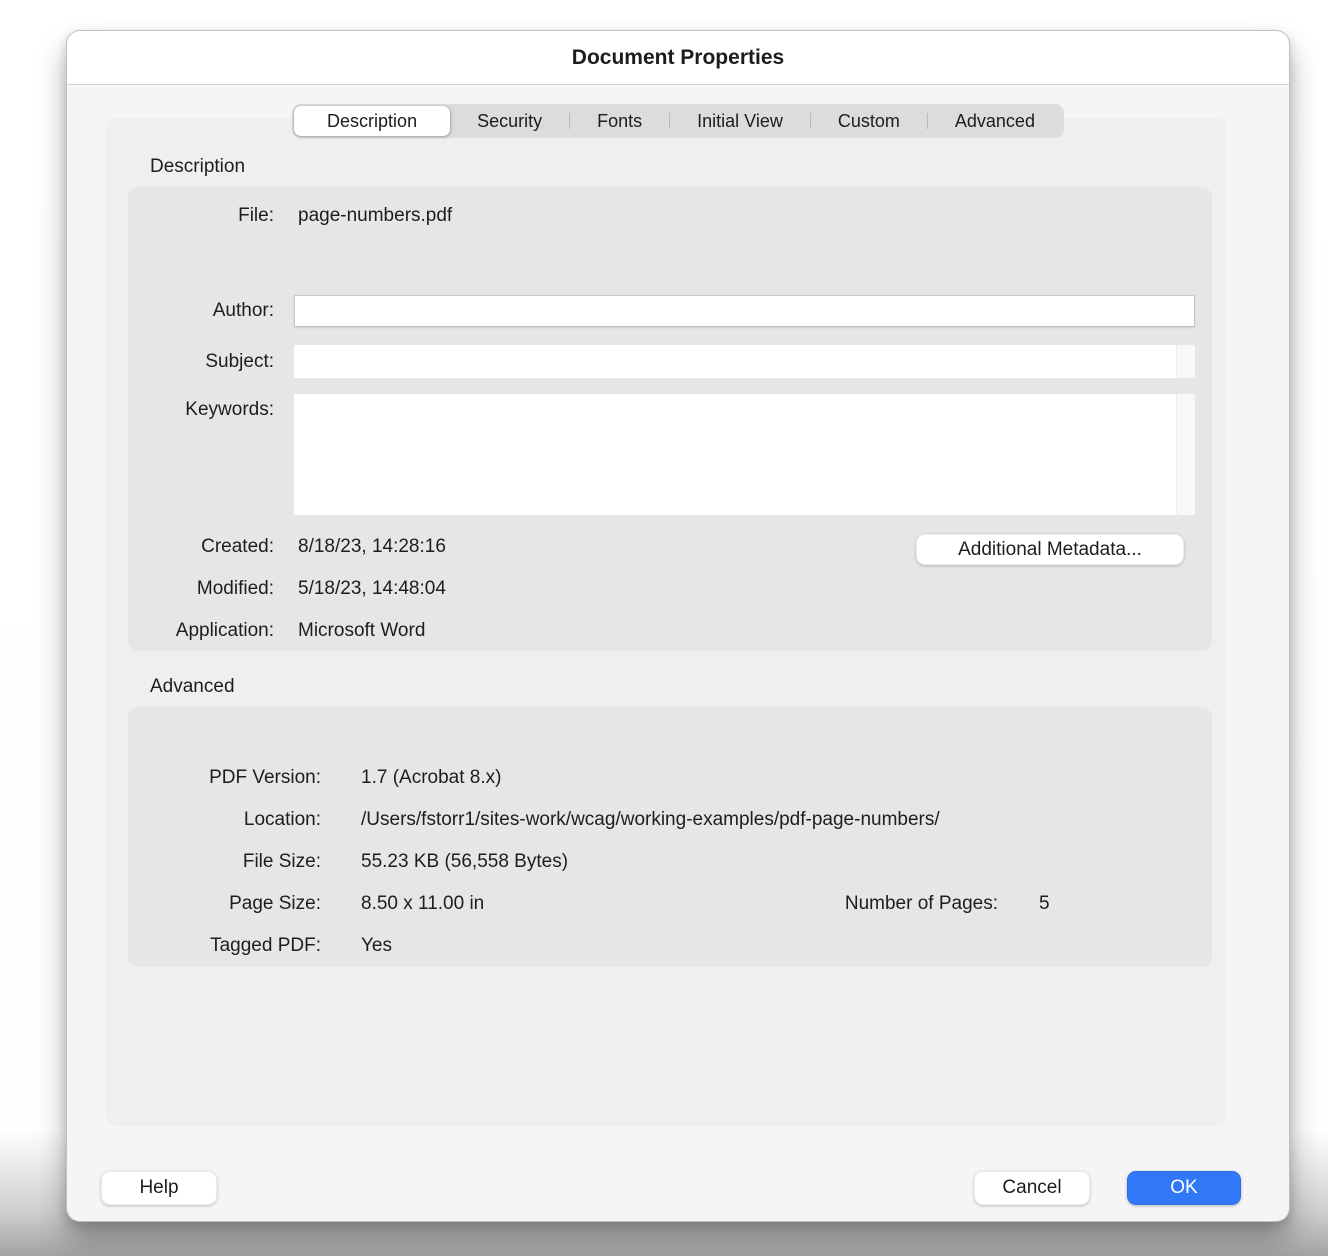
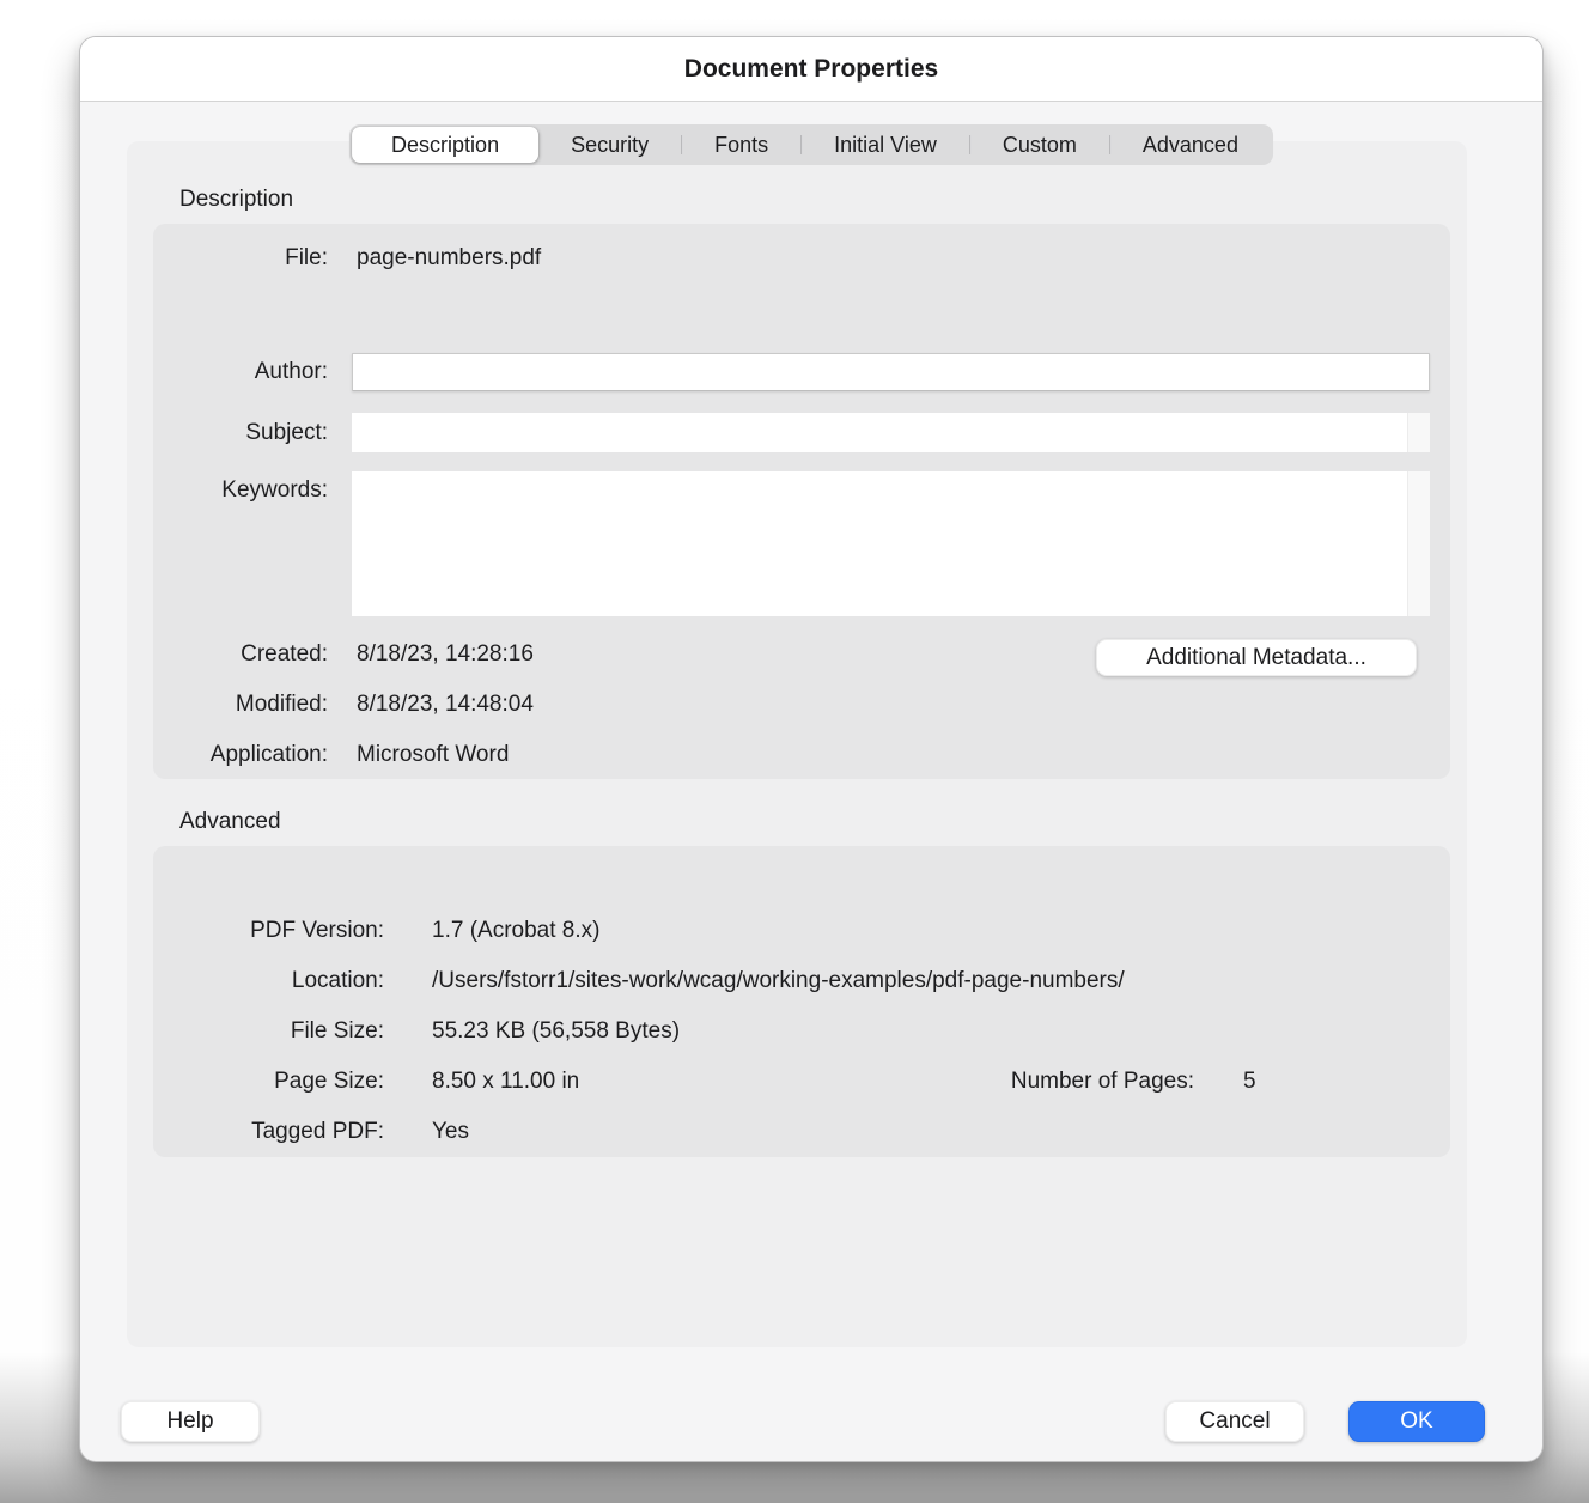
  Document Properties
  Description
  Security
  Fonts
  Initial View
  Custom
  Advanced
  Description
  File:
  page-numbers.pdf
  Author:
  Subject:
  Keywords:
  Created:
  8/18/23, 14:28:16
  Modified:
- 5/18/23, 14:48:04
+ 8/18/23, 14:48:04
  Application:
  Microsoft Word
  Additional Metadata...
  Advanced
  PDF Version:
  1.7 (Acrobat 8.x)
  Location:
  /Users/fstorr1/sites-work/wcag/working-examples/pdf-page-numbers/
  File Size:
  55.23 KB (56,558 Bytes)
  Page Size:
  8.50 x 11.00 in
  Number of Pages:
  5
  Tagged PDF:
  Yes
  Help
  Cancel
  OK
